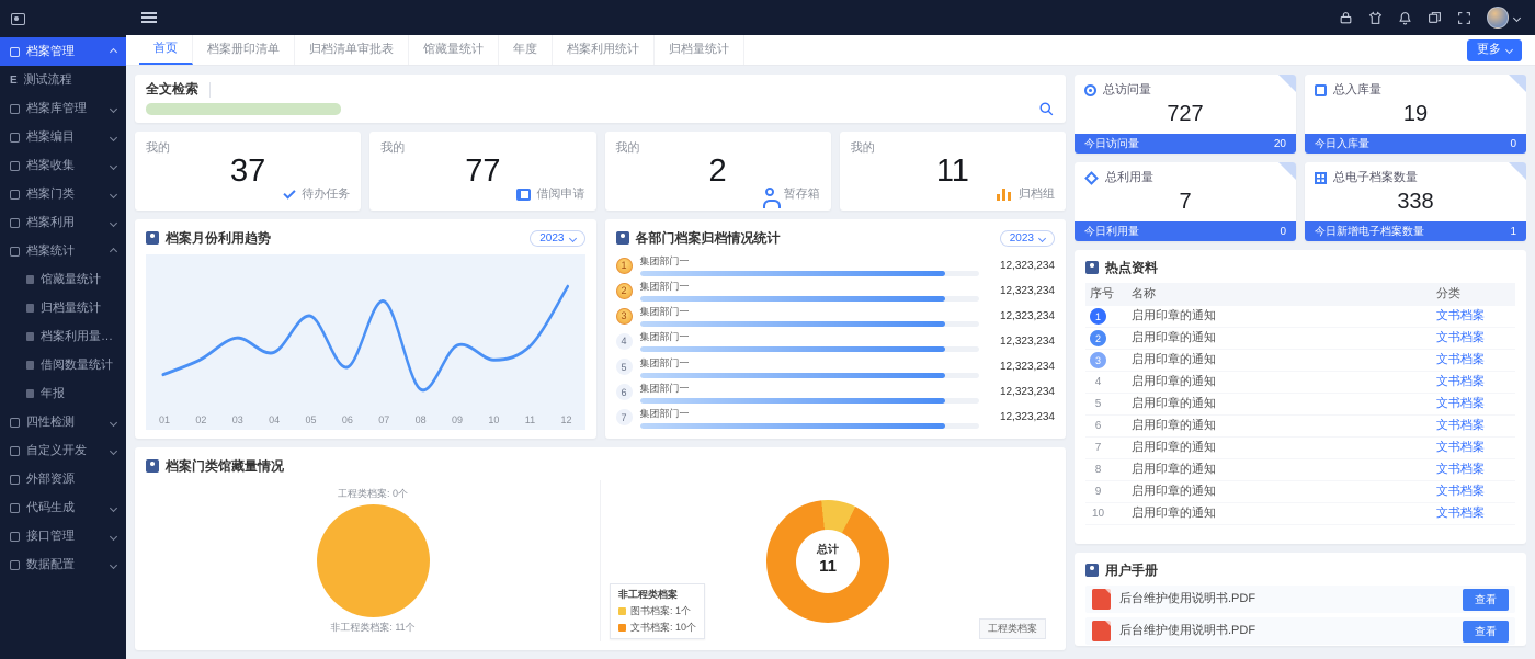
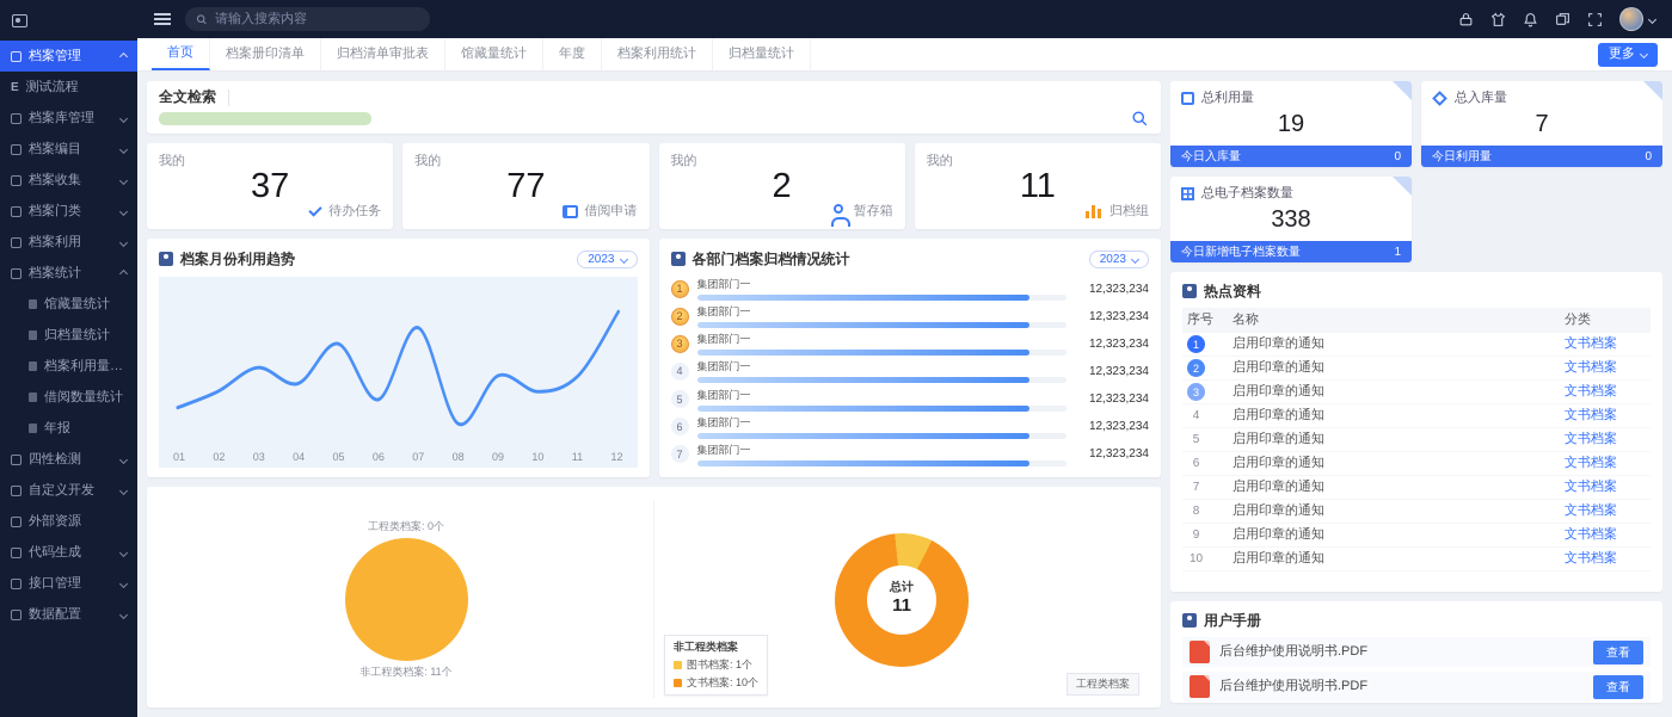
  档案管理
  E
  测试流程
  档案库管理
  档案编目
  档案收集
  档案门类
  档案利用
  档案统计
  馆藏量统计
  归档量统计
  档案利用量统
  借阅数量统计
  年报
  四性检测
  自定义开发
  外部资源
  代码生成
  接口管理
  数据配置
+ 请输入搜索内容
  首页
  档案册印清单
  归档清单审批表
  馆藏量统计
  年度
  档案利用统计
  归档量统计
  更多
  全文检索
  我的
  37
  待办任务
  我的
  77
  借阅申请
  我的
  2
  暂存箱
  我的
  11
  归档组
  档案月份利用趋势
  2023
  01
  02
  03
  04
  05
  06
  07
  08
  09
  10
  11
  12
  各部门档案归档情况统计
  2023
  1
  集团部门一
  12,323,234
  2
  集团部门一
  12,323,234
  3
  集团部门一
  12,323,234
  4
  集团部门一
  12,323,234
  5
  集团部门一
  12,323,234
  6
  集团部门一
  12,323,234
  7
  集团部门一
  12,323,234
- 档案门类馆藏量情况
  工程类档案: 0个
  非工程类档案: 11个
  总计
  11
  非工程类档案
  图书档案: 1个
  文书档案: 10个
  工程类档案
- 总访问量
- 727
- 今日访问量
- 20
- 总入库量
+ 总利用量
  19
  今日入库量
  0
- 总利用量
+ 总入库量
  7
  今日利用量
  0
  总电子档案数量
  338
  今日新增电子档案数量
  1
  热点资料
  序号
  名称
  分类
  1
  启用印章的通知
  文书档案
  2
  启用印章的通知
  文书档案
  3
  启用印章的通知
  文书档案
  4
  启用印章的通知
  文书档案
  5
  启用印章的通知
  文书档案
  6
  启用印章的通知
  文书档案
  7
  启用印章的通知
  文书档案
  8
  启用印章的通知
  文书档案
  9
  启用印章的通知
  文书档案
  10
  启用印章的通知
  文书档案
  用户手册
  后台维护使用说明书.PDF
  查看
  后台维护使用说明书.PDF
  查看
